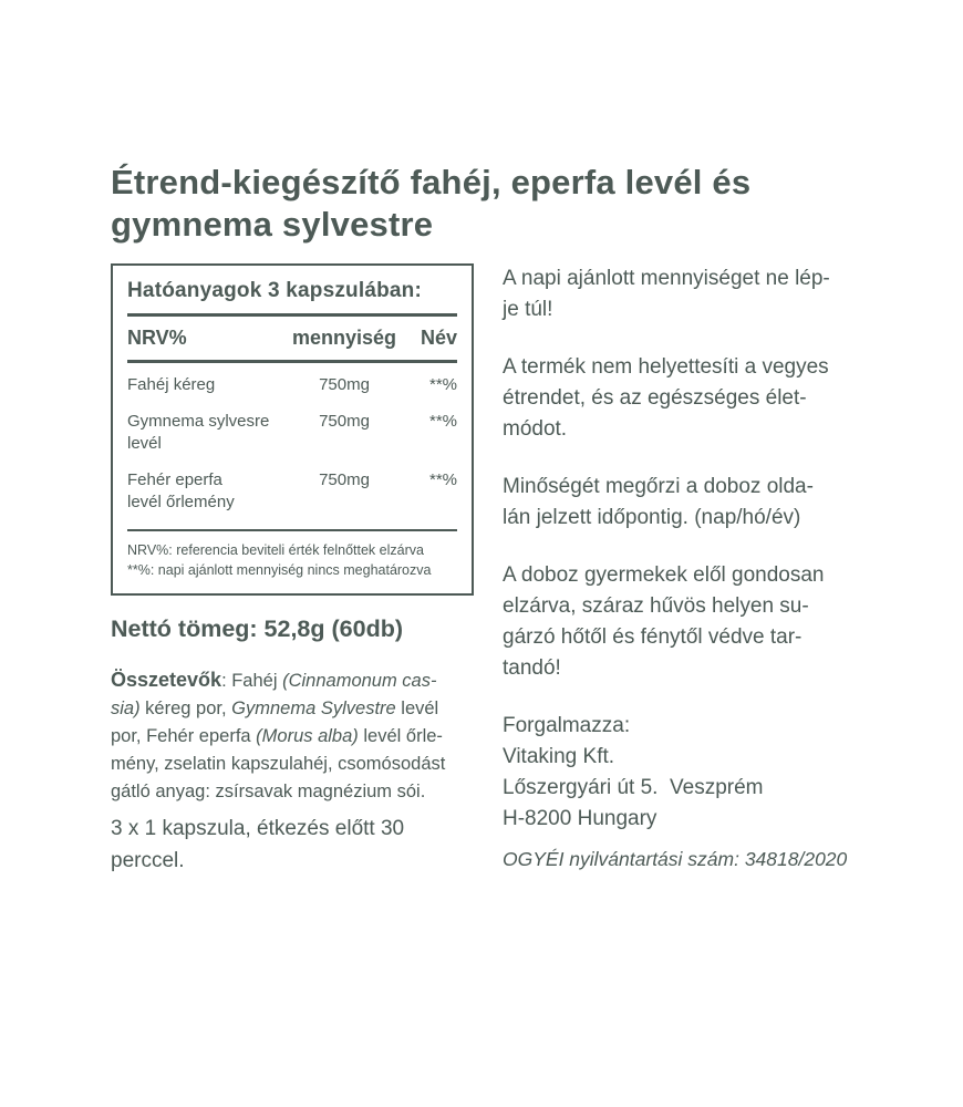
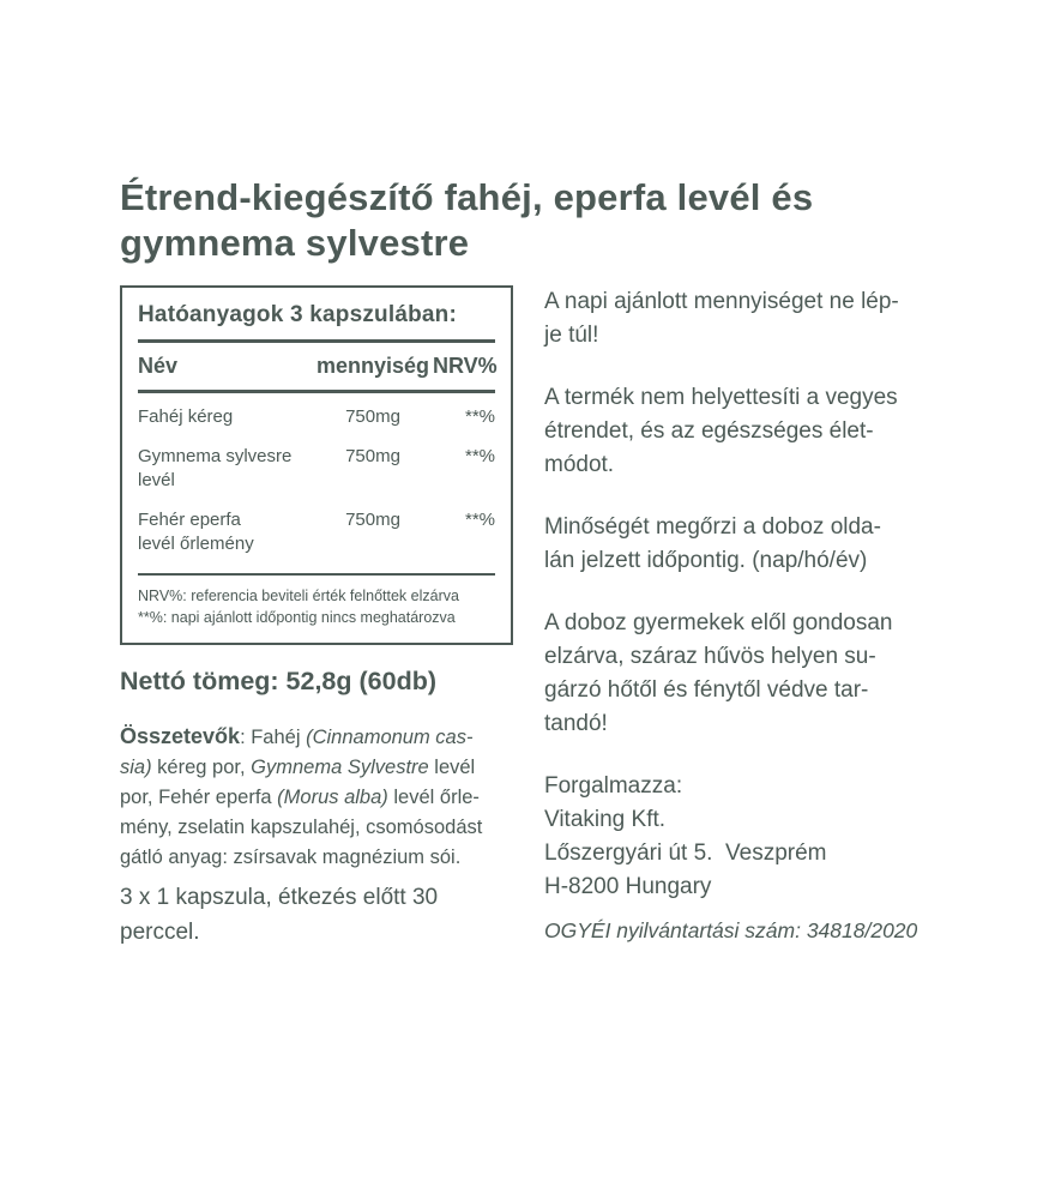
  Étrend-kiegészítő fahéj, eperfa levél és
  gymnema sylvestre
  Hatóanyagok 3 kapszulában:
- NRV%
+ Név
  mennyiség
- Név
+ NRV%
  Fahéj kéreg
  750mg
  **%
  Gymnema sylvesre
  levél
  750mg
  **%
  Fehér eperfa
  levél őrlemény
  750mg
  **%
  NRV%: referencia beviteli érték felnőttek elzárva
- **%: napi ajánlott mennyiség nincs meghatározva
+ **%: napi ajánlott időpontig nincs meghatározva
  Nettó tömeg: 52,8g (60db)
  Összetevők: Fahéj (Cinnamonum cas-
  sia) kéreg por, Gymnema Sylvestre levél
  por, Fehér eperfa (Morus alba) levél őrle-
  mény, zselatin kapszulahéj, csomósodást
  gátló anyag: zsírsavak magnézium sói.
  3 x 1 kapszula, étkezés előtt 30
  perccel.
  A napi ajánlott mennyiséget ne lép-
  je túl!
  A termék nem helyettesíti a vegyes
  étrendet, és az egészséges élet-
  módot.
  Minőségét megőrzi a doboz olda-
  lán jelzett időpontig. (nap/hó/év)
  A doboz gyermekek elől gondosan
  elzárva, száraz hűvös helyen su-
  gárzó hőtől és fénytől védve tar-
  tandó!
  Forgalmazza:
  Vitaking Kft.
  Lőszergyári út 5. Veszprém
  H-8200 Hungary
  OGYÉI nyilvántartási szám: 34818/2020
